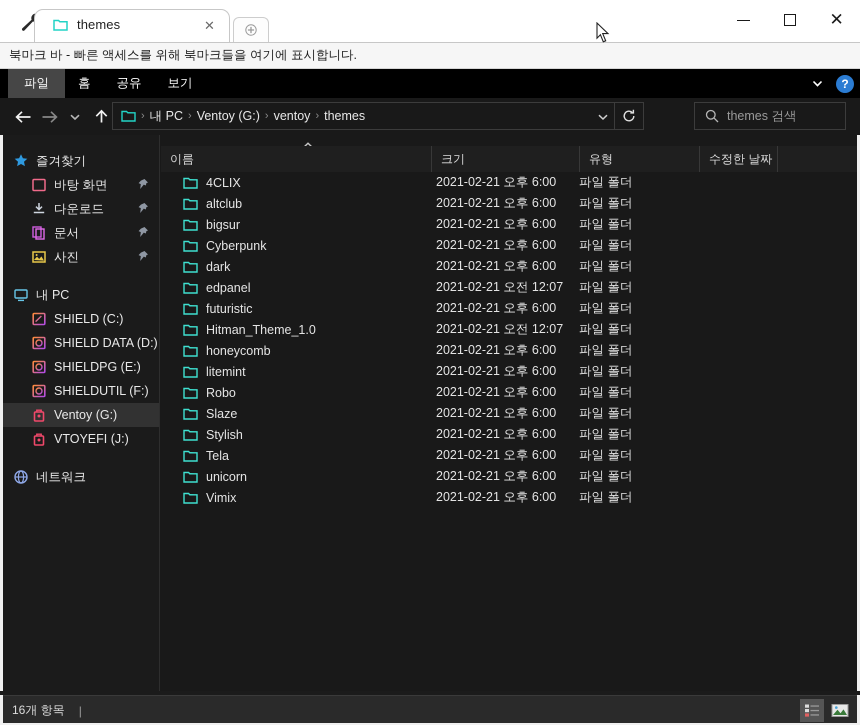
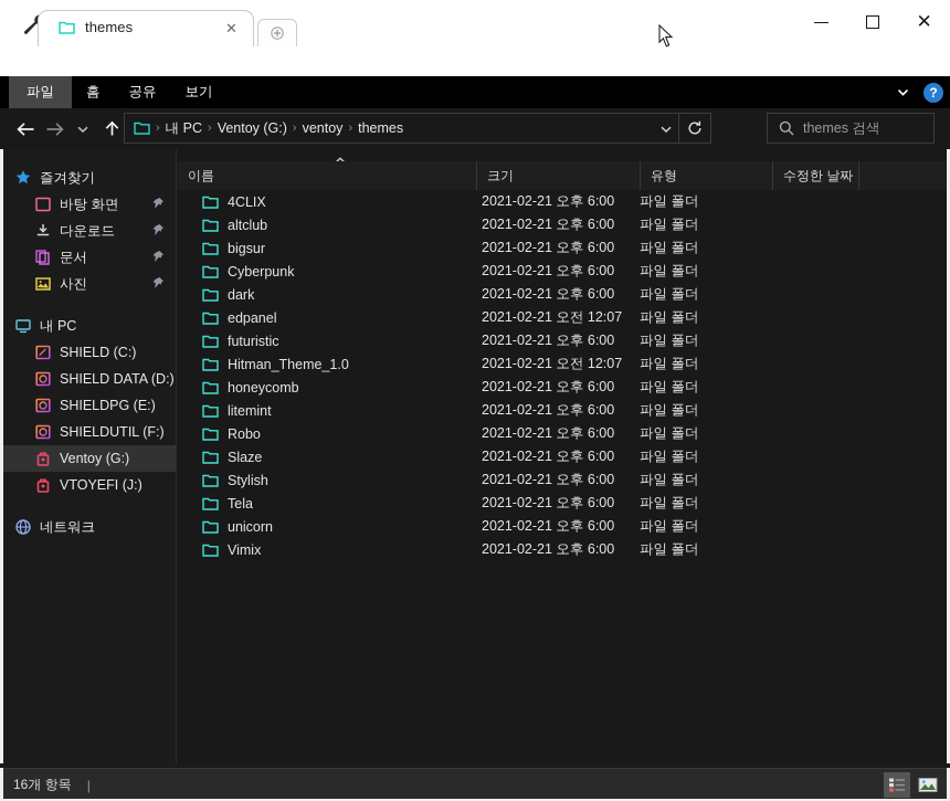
  themes
  ✕
  ✕
- 북마크 바 - 빠른 액세스를 위해 북마크들을 여기에 표시합니다.
  파일
  홈
  공유
  보기
  ?
  ›
  내 PC
  ›
  Ventoy (G:)
  ›
  ventoy
  ›
  themes
  themes 검색
  즐겨찾기
  바탕 화면
  다운로드
  문서
  사진
  내 PC
  SHIELD (C:)
  SHIELD DATA (D:)
  SHIELDPG (E:)
  SHIELDUTIL (F:)
  Ventoy (G:)
  VTOYEFI (J:)
  네트워크
  이름
  크기
  유형
  수정한 날짜
  4CLIX
  2021-02-21 오후 6:00
  파일 폴더
  altclub
  2021-02-21 오후 6:00
  파일 폴더
  bigsur
  2021-02-21 오후 6:00
  파일 폴더
  Cyberpunk
  2021-02-21 오후 6:00
  파일 폴더
  dark
  2021-02-21 오후 6:00
  파일 폴더
  edpanel
  2021-02-21 오전 12:07
  파일 폴더
  futuristic
  2021-02-21 오후 6:00
  파일 폴더
  Hitman_Theme_1.0
  2021-02-21 오전 12:07
  파일 폴더
  honeycomb
  2021-02-21 오후 6:00
  파일 폴더
  litemint
  2021-02-21 오후 6:00
  파일 폴더
  Robo
  2021-02-21 오후 6:00
  파일 폴더
  Slaze
  2021-02-21 오후 6:00
  파일 폴더
  Stylish
  2021-02-21 오후 6:00
  파일 폴더
  Tela
  2021-02-21 오후 6:00
  파일 폴더
  unicorn
  2021-02-21 오후 6:00
  파일 폴더
  Vimix
  2021-02-21 오후 6:00
  파일 폴더
  16개 항목
  |
